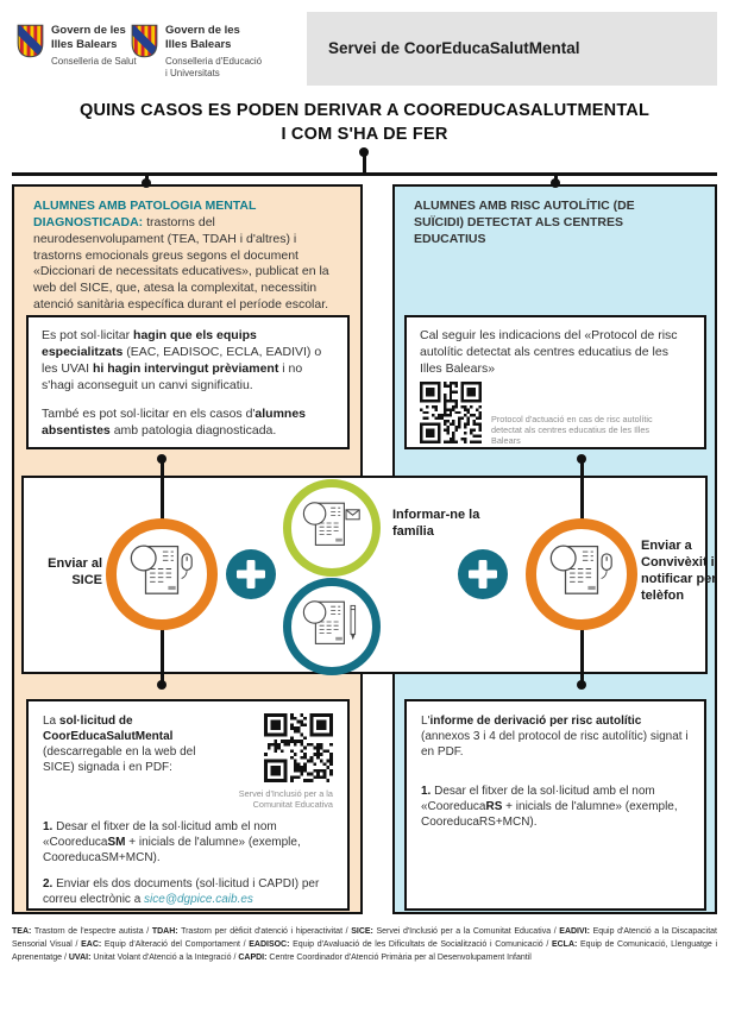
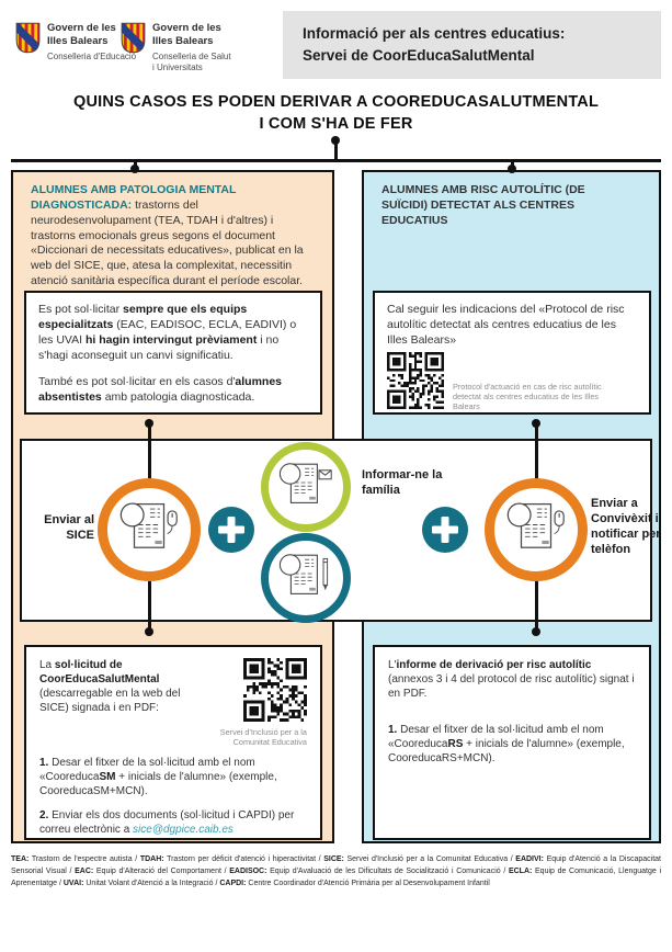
  Govern de les
  Illes Balears
- Conselleria de Salut
+ Conselleria d'Educació
  Govern de les
  Illes Balears
- Conselleria d'Educació
+ Conselleria de Salut
  i Universitats
+ Informació per als centres educatius:
  Servei de CoorEducaSalutMental
  QUINS CASOS ES PODEN DERIVAR A COOREDUCASALUTMENTAL
  I COM S'HA DE FER
  ALUMNES AMB PATOLOGIA MENTAL DIAGNOSTICADA: trastorns del neurodesenvolupament (TEA, TDAH i d'altres) i trastorns emocionals greus segons el document «Diccionari de necessitats educatives», publicat en la web del SICE, que, atesa la complexitat, necessitin atenció sanitària específica durant el període escolar.
  ALUMNES AMB RISC AUTOLÍTIC (DE SUÏCIDI) DETECTAT ALS CENTRES EDUCATIUS
- Es pot sol·licitar hagin que els equips especialitzats (EAC, EADISOC, ECLA, EADIVI) o les UVAI hi hagin intervingut prèviament i no s'hagi aconseguit un canvi significatiu.
+ Es pot sol·licitar sempre que els equips especialitzats (EAC, EADISOC, ECLA, EADIVI) o les UVAI hi hagin intervingut prèviament i no s'hagi aconseguit un canvi significatiu.
  També es pot sol·licitar en els casos d'alumnes absentistes amb patologia diagnosticada.
  Cal seguir les indicacions del «Protocol de risc autolític detectat als centres educatius de les Illes Balears»
  Protocol d'actuació en cas de risc autolític detectat als centres educatius de les Illes Balears
  Enviar al SICE
  Informar-ne la família
  Enviar a Convivèxit i notificar per telèfon
  La sol·licitud de CoorEducaSalutMental (descarregable en la web del SICE) signada i en PDF:
  Servei d'Inclusió per a la Comunitat Educativa
  1. Desar el fitxer de la sol·licitud amb el nom «CooreducaSM + inicials de l'alumne» (exemple, CooreducaSM+MCN).
  2. Enviar els dos documents (sol·licitud i CAPDI) per correu electrònic a sice@dgpice.caib.es
  L'informe de derivació per risc autolític (annexos 3 i 4 del protocol de risc autolític) signat i en PDF.
  1. Desar el fitxer de la sol·licitud amb el nom «CooreducaRS + inicials de l'alumne» (exemple, CooreducaRS+MCN).
